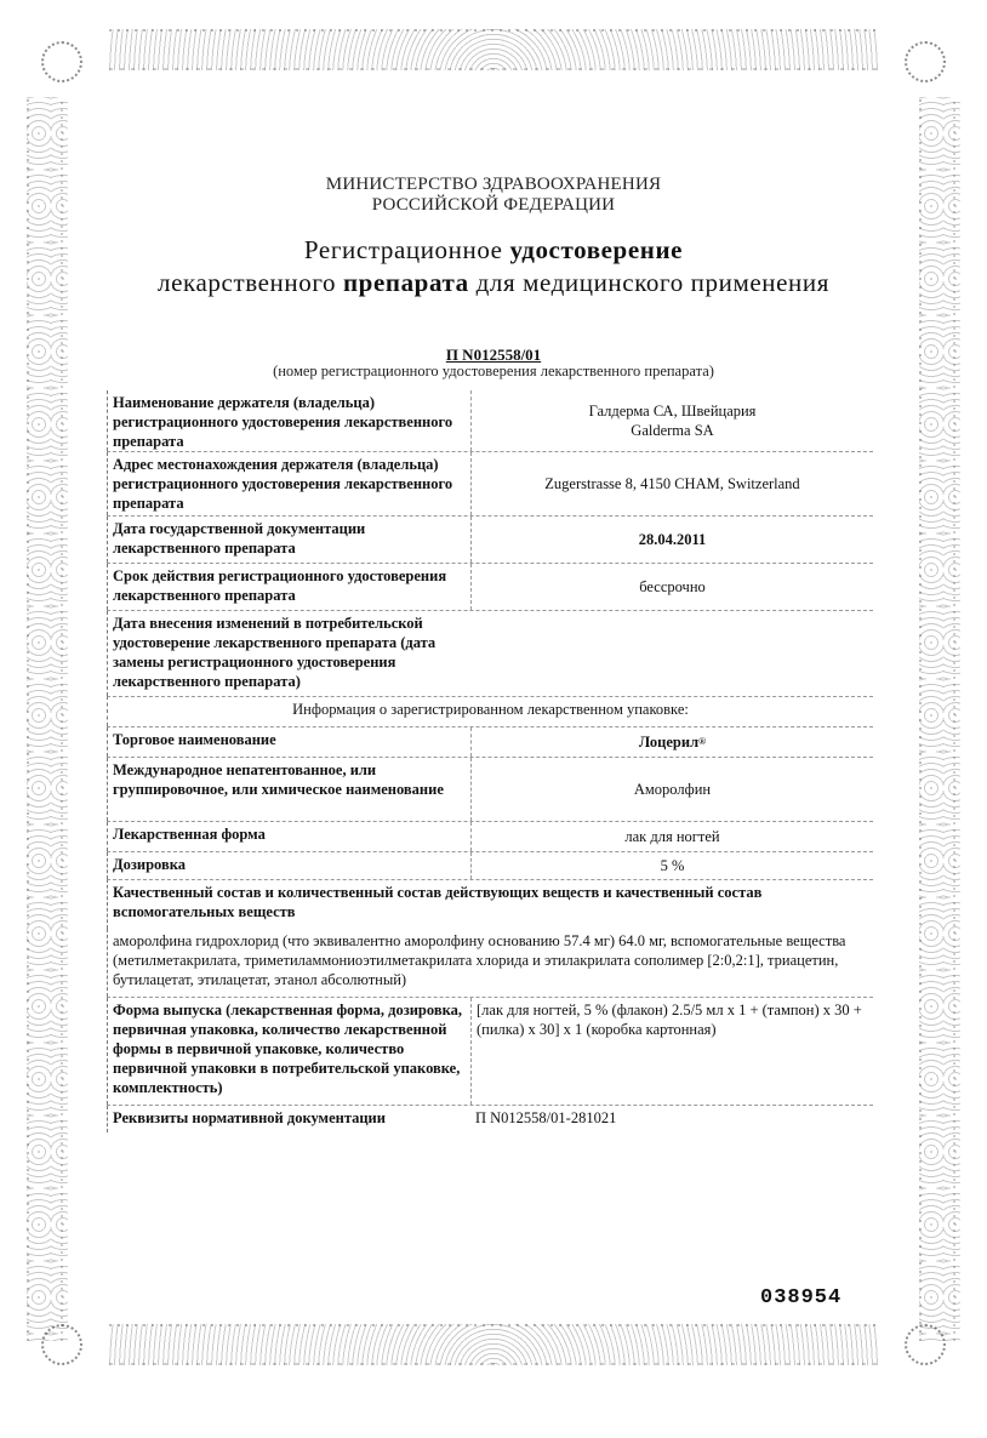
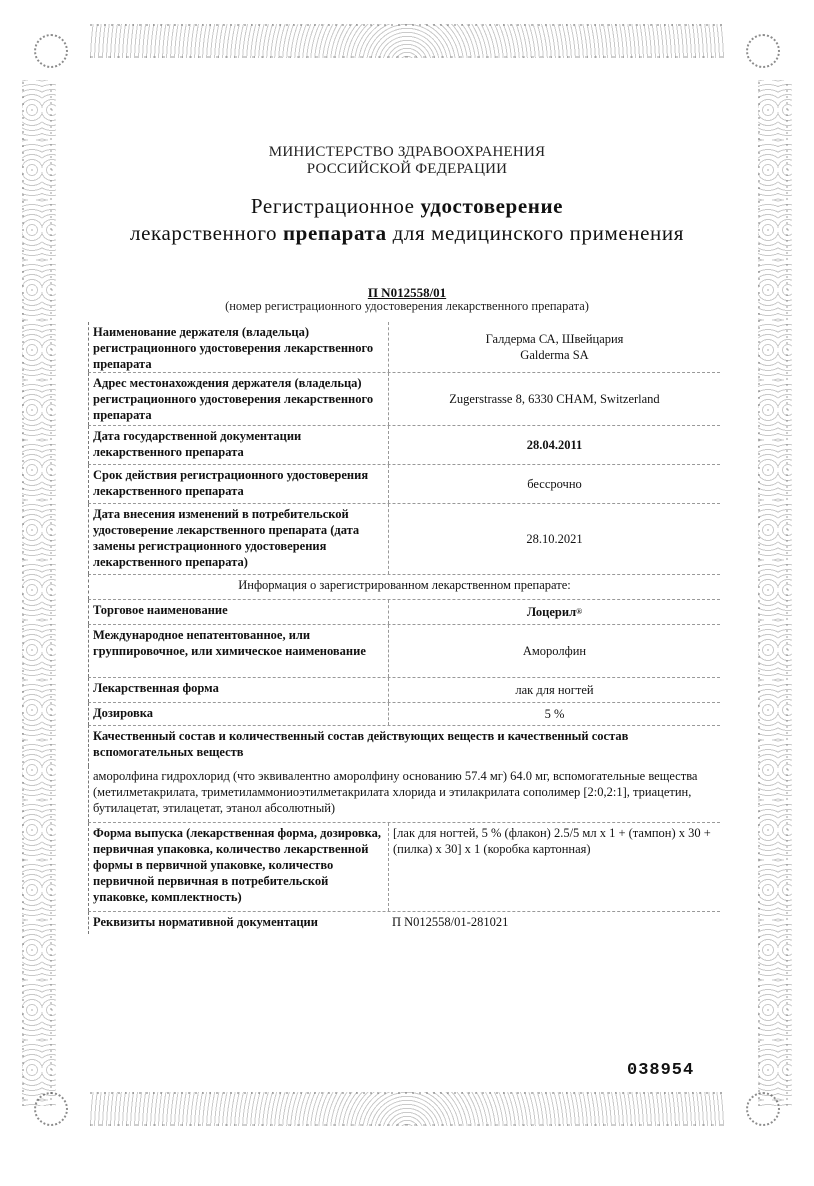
  МИНИСТЕРСТВО ЗДРАВООХРАНЕНИЯ
  РОССИЙСКОЙ ФЕДЕРАЦИИ
  Регистрационное удостоверение
  лекарственного препарата для медицинского применения
  П N012558/01
  (номер регистрационного удостоверения лекарственного препарата)
  Наименование держателя (владельца) регистрационного удостоверения лекарственного препарата
  Галдерма СА, Швейцария
  Galderma SA
  Адрес местонахождения держателя (владельца) регистрационного удостоверения лекарственного препарата
- Zugerstrasse 8, 4150 CHAM, Switzerland
+ Zugerstrasse 8, 6330 CHAM, Switzerland
  Дата государственной документации лекарственного препарата
  28.04.2011
  Срок действия регистрационного удостоверения лекарственного препарата
  бессрочно
  Дата внесения изменений в потребительской удостоверение лекарственного препарата (дата замены регистрационного удостоверения лекарственного препарата)
+ 28.10.2021
- Информация о зарегистрированном лекарственном упаковке:
+ Информация о зарегистрированном лекарственном препарате:
  Торговое наименование
  Лоцерил
  ®
  Международное непатентованное, или группировочное, или химическое наименование
  Аморолфин
  Лекарственная форма
  лак для ногтей
  Дозировка
  5 %
  Качественный состав и количественный состав действующих веществ и качественный состав вспомогательных веществ
  аморолфина гидрохлорид (что эквивалентно аморолфину основанию 57.4 мг) 64.0 мг, вспомогательные вещества (метилметакрилата, триметиламмониоэтилметакрилата хлорида и этилакрилата сополимер [2:0,2:1], триацетин, бутилацетат, этилацетат, этанол абсолютный)
- Форма выпуска (лекарственная форма, дозировка, первичная упаковка, количество лекарственной формы в первичной упаковке, количество первичной упаковки в потребительской упаковке, комплектность)
+ Форма выпуска (лекарственная форма, дозировка, первичная упаковка, количество лекарственной формы в первичной упаковке, количество первичной первичная в потребительской упаковке, комплектность)
  [лак для ногтей, 5 % (флакон) 2.5/5 мл x 1 + (тампон) x 30 + (пилка) x 30] x 1 (коробка картонная)
  Реквизиты нормативной документации
  П N012558/01-281021
  038954
